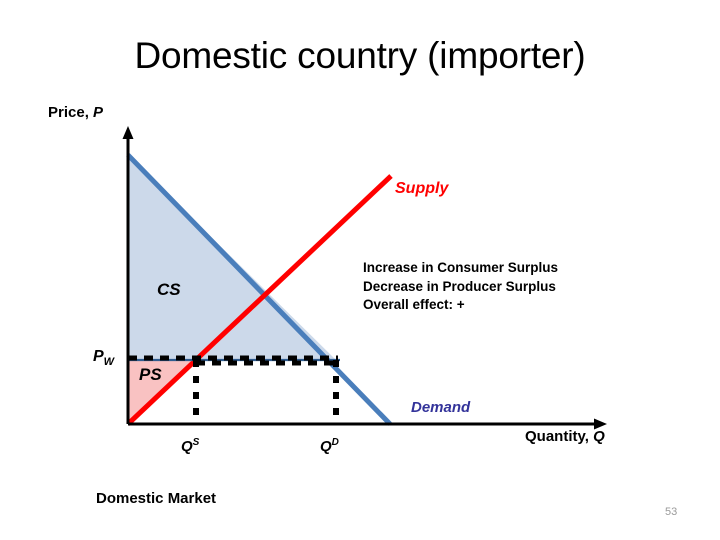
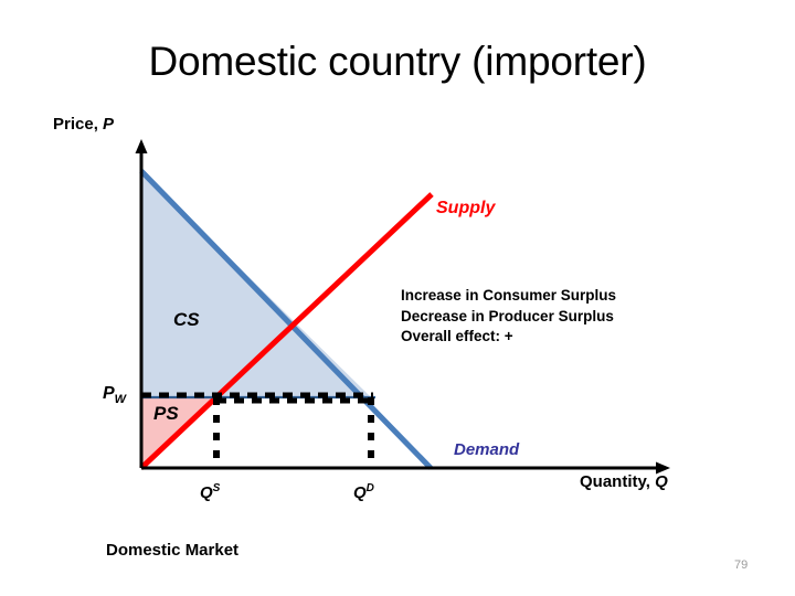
  Domestic country (importer)
  Price, P
  Quantity, Q
  CS
  PS
  PW
  QS
  QD
  Supply
  Demand
  Increase in Consumer Surplus
  Decrease in Producer Surplus
  Overall effect: +
  Domestic Market
- 53
+ 79
